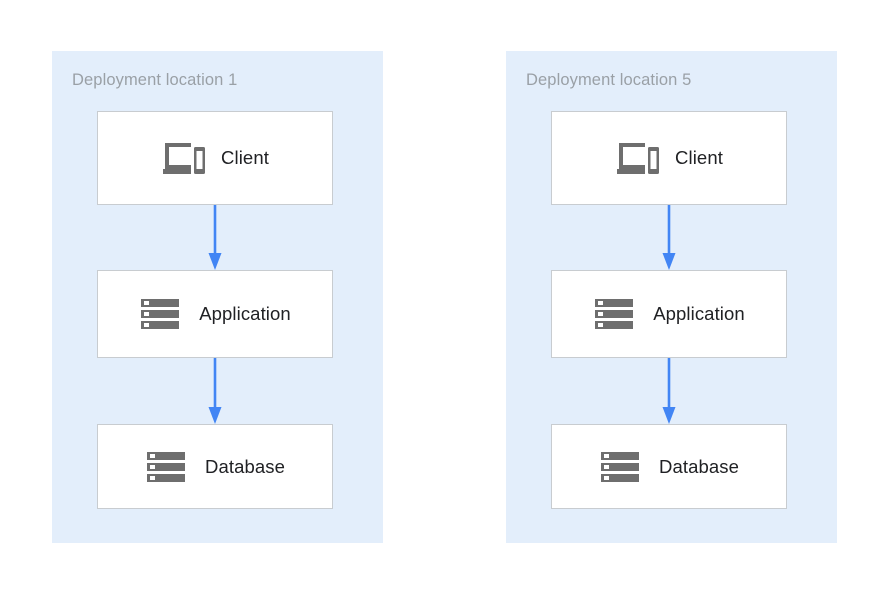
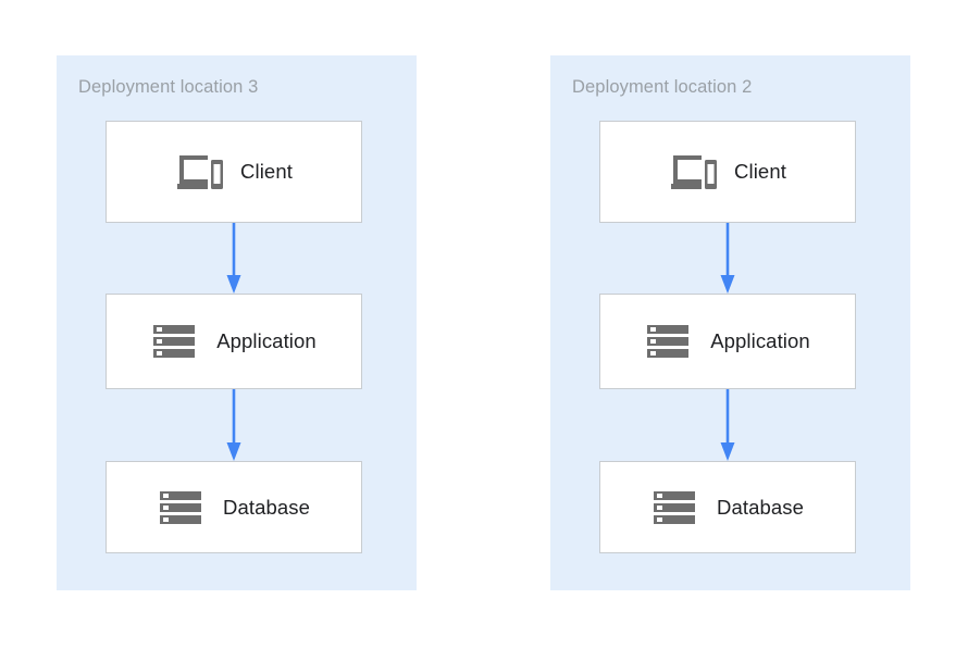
- Deployment location 1
+ Deployment location 3
  Client
  Application
  Database
- Deployment location 5
+ Deployment location 2
  Client
  Application
  Database
